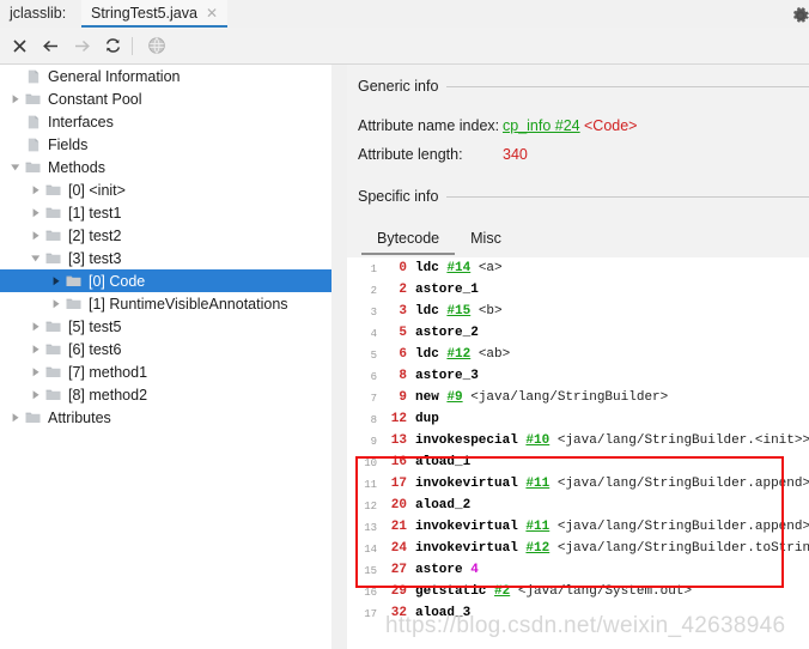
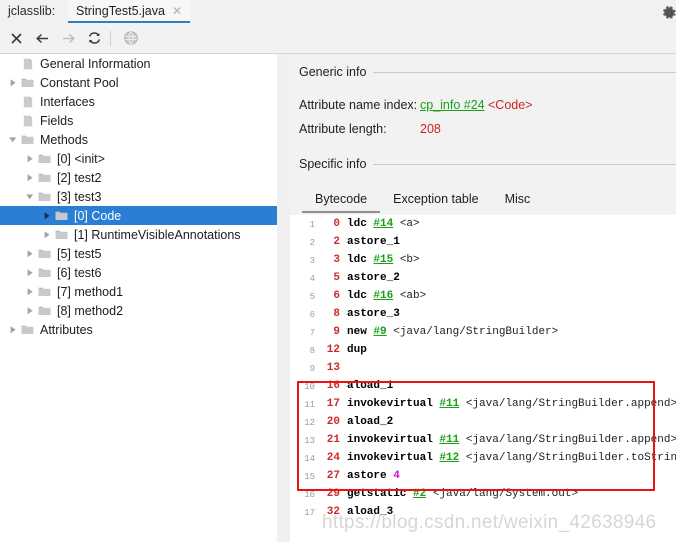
  jclasslib:
  StringTest5.java
  ✕
  General Information
  Constant Pool
  Interfaces
  Fields
  Methods
  [0] <init>
- [1] test1
  [2] test2
  [3] test3
  [0] Code
  [1] RuntimeVisibleAnnotations
  [5] test5
  [6] test6
  [7] method1
  [8] method2
  Attributes
  Generic info
  Attribute name index:
  cp_info #24
  <Code>
  Attribute length:
- 340
+ 208
  Specific info
  Bytecode
+ Exception table
  Misc
  1
  0
  ldc #14 <a>
  2
  2
  astore_1
  3
  3
  ldc #15 <b>
  4
  5
  astore_2
  5
  6
- ldc #12 <ab>
+ ldc #16 <ab>
  6
  8
  astore_3
  7
  9
  new #9 <java/lang/StringBuilder>
  8
  12
  dup
  9
  13
- invokespecial #10 <java/lang/StringBuilder.<init>>
  10
  16
  aload_1
  11
  17
  invokevirtual #11 <java/lang/StringBuilder.append>
  12
  20
  aload_2
  13
  21
  invokevirtual #11 <java/lang/StringBuilder.append>
  14
  24
  invokevirtual #12 <java/lang/StringBuilder.toStrin
  15
  27
  astore 4
  16
  29
  getstatic #2 <java/lang/System.out>
  17
  32
  aload_3
  https://blog.csdn.net/weixin_42638946
